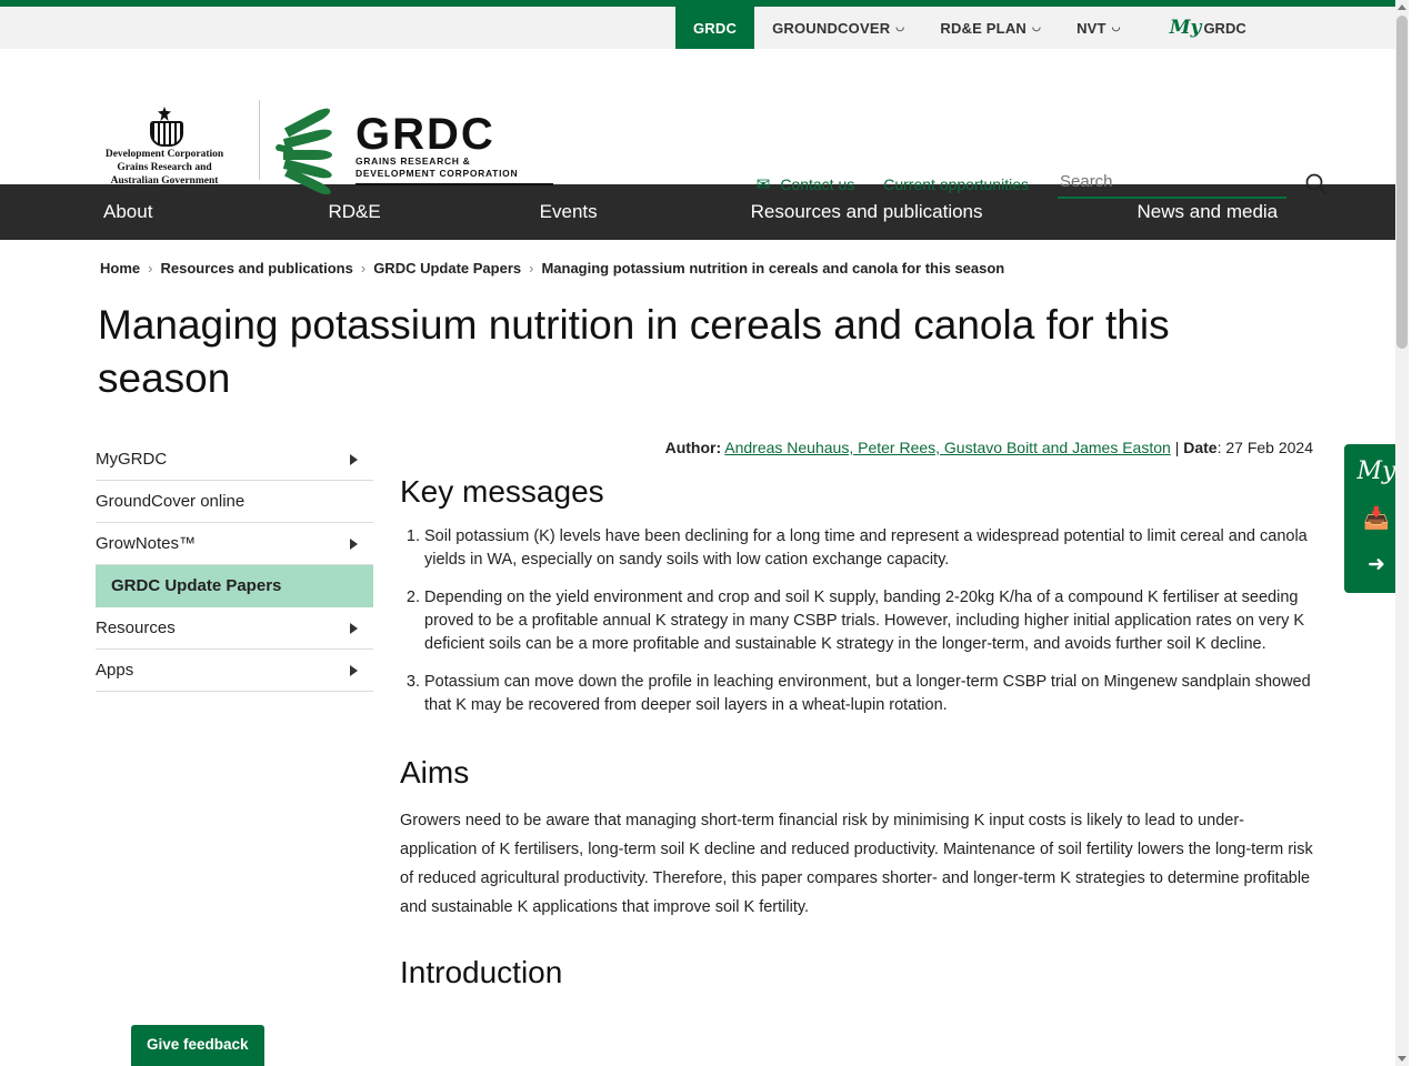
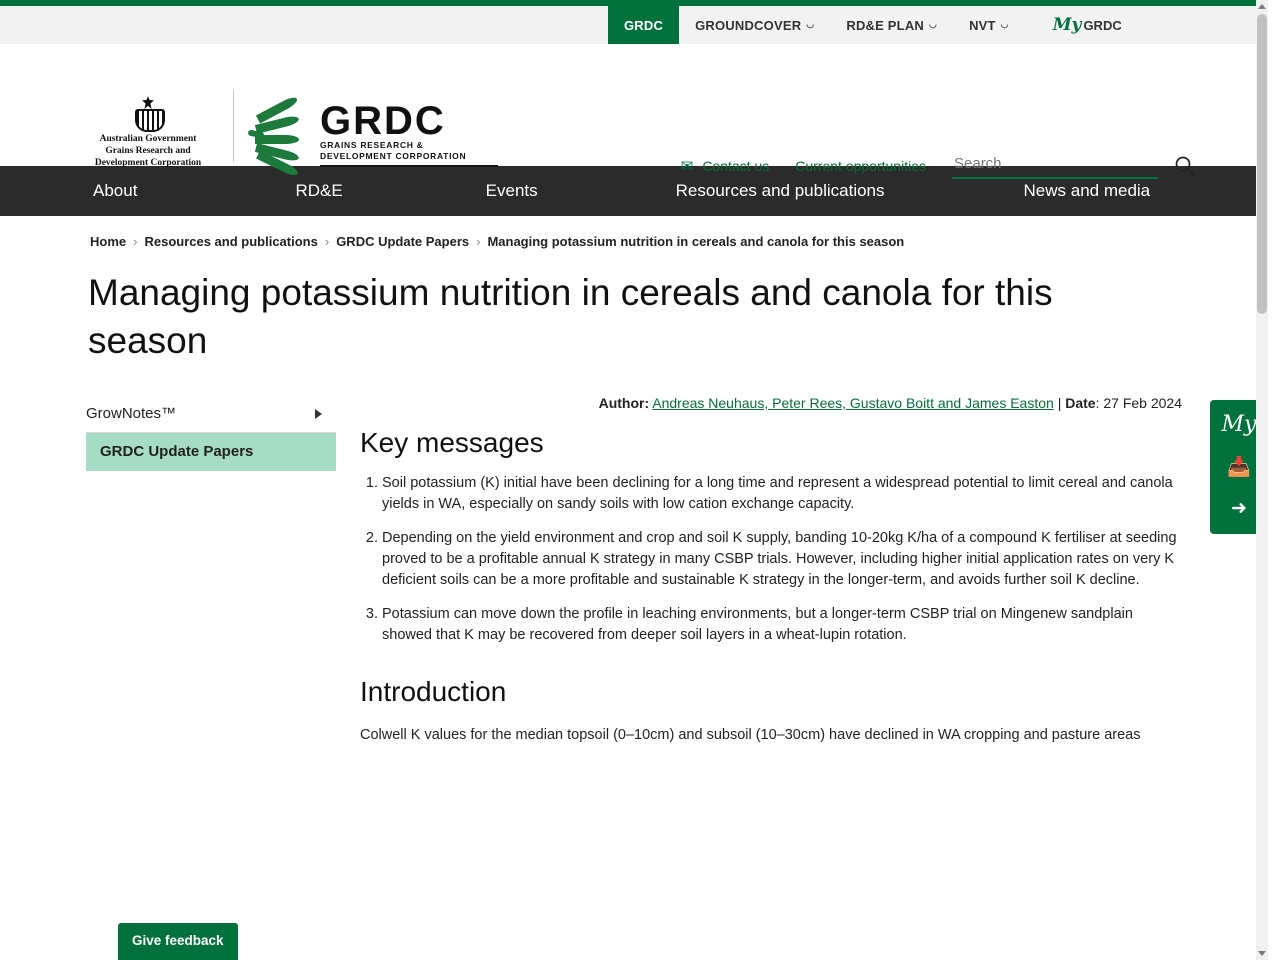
  GRDC
  GROUNDCOVER
  ◡
  RD&E PLAN
  ◡
  NVT
  ◡
  My
  GRDC
- Development Corporation
+ Australian Government
  Grains Research and
- Australian Government
+ Development Corporation
  GRDC
  GRAINS RESEARCH & DEVELOPMENT CORPORATION
  ✉
  Contact us
  Current opportunities
  Search
  About
  RD&E
  Events
  Resources and publications
  News and media
  Home
  ›
  Resources and publications
  ›
  GRDC Update Papers
  ›
  Managing potassium nutrition in cereals and canola for this season
  Managing potassium nutrition in cereals and canola for this season
- MyGRDC
- GroundCover online
  GrowNotes™
  GRDC Update Papers
- Resources
- Apps
  Author: Andreas Neuhaus, Peter Rees, Gustavo Boitt and James Easton | Date: 27 Feb 2024
  Key messages
- Soil potassium (K) levels have been declining for a long time and represent a widespread potential to limit cereal and canola yields in WA, especially on sandy soils with low cation exchange capacity.
+ Soil potassium (K) initial have been declining for a long time and represent a widespread potential to limit cereal and canola yields in WA, especially on sandy soils with low cation exchange capacity.
- Depending on the yield environment and crop and soil K supply, banding 2-20kg K/ha of a compound K fertiliser at seeding proved to be a profitable annual K strategy in many CSBP trials. However, including higher initial application rates on very K deficient soils can be a more profitable and sustainable K strategy in the longer-term, and avoids further soil K decline.
+ Depending on the yield environment and crop and soil K supply, banding 10-20kg K/ha of a compound K fertiliser at seeding proved to be a profitable annual K strategy in many CSBP trials. However, including higher initial application rates on very K deficient soils can be a more profitable and sustainable K strategy in the longer-term, and avoids further soil K decline.
- Potassium can move down the profile in leaching environment, but a longer-term CSBP trial on Mingenew sandplain showed that K may be recovered from deeper soil layers in a wheat-lupin rotation.
+ Potassium can move down the profile in leaching environments, but a longer-term CSBP trial on Mingenew sandplain showed that K may be recovered from deeper soil layers in a wheat-lupin rotation.
- Aims
- Growers need to be aware that managing short-term financial risk by minimising K input costs is likely to lead to under-application of K fertilisers, long-term soil K decline and reduced productivity. Maintenance of soil fertility lowers the long-term risk of reduced agricultural productivity. Therefore, this paper compares shorter- and longer-term K strategies to determine profitable and sustainable K applications that improve soil K fertility.
  Introduction
+ Colwell K values for the median topsoil (0–10cm) and subsoil (10–30cm) have declined in WA cropping and pasture areas
  My
  📥
  ➜
  Give feedback
